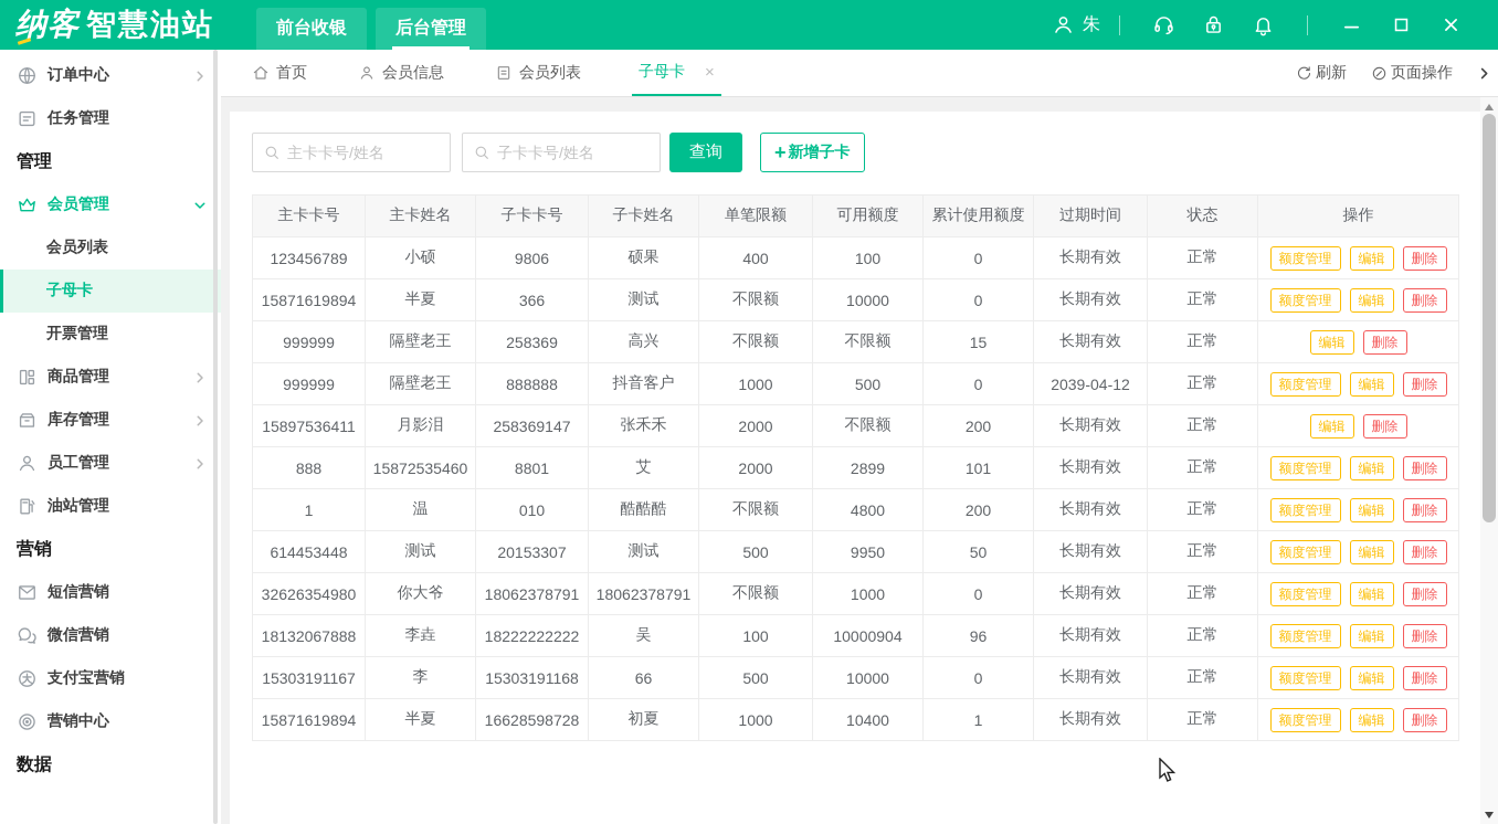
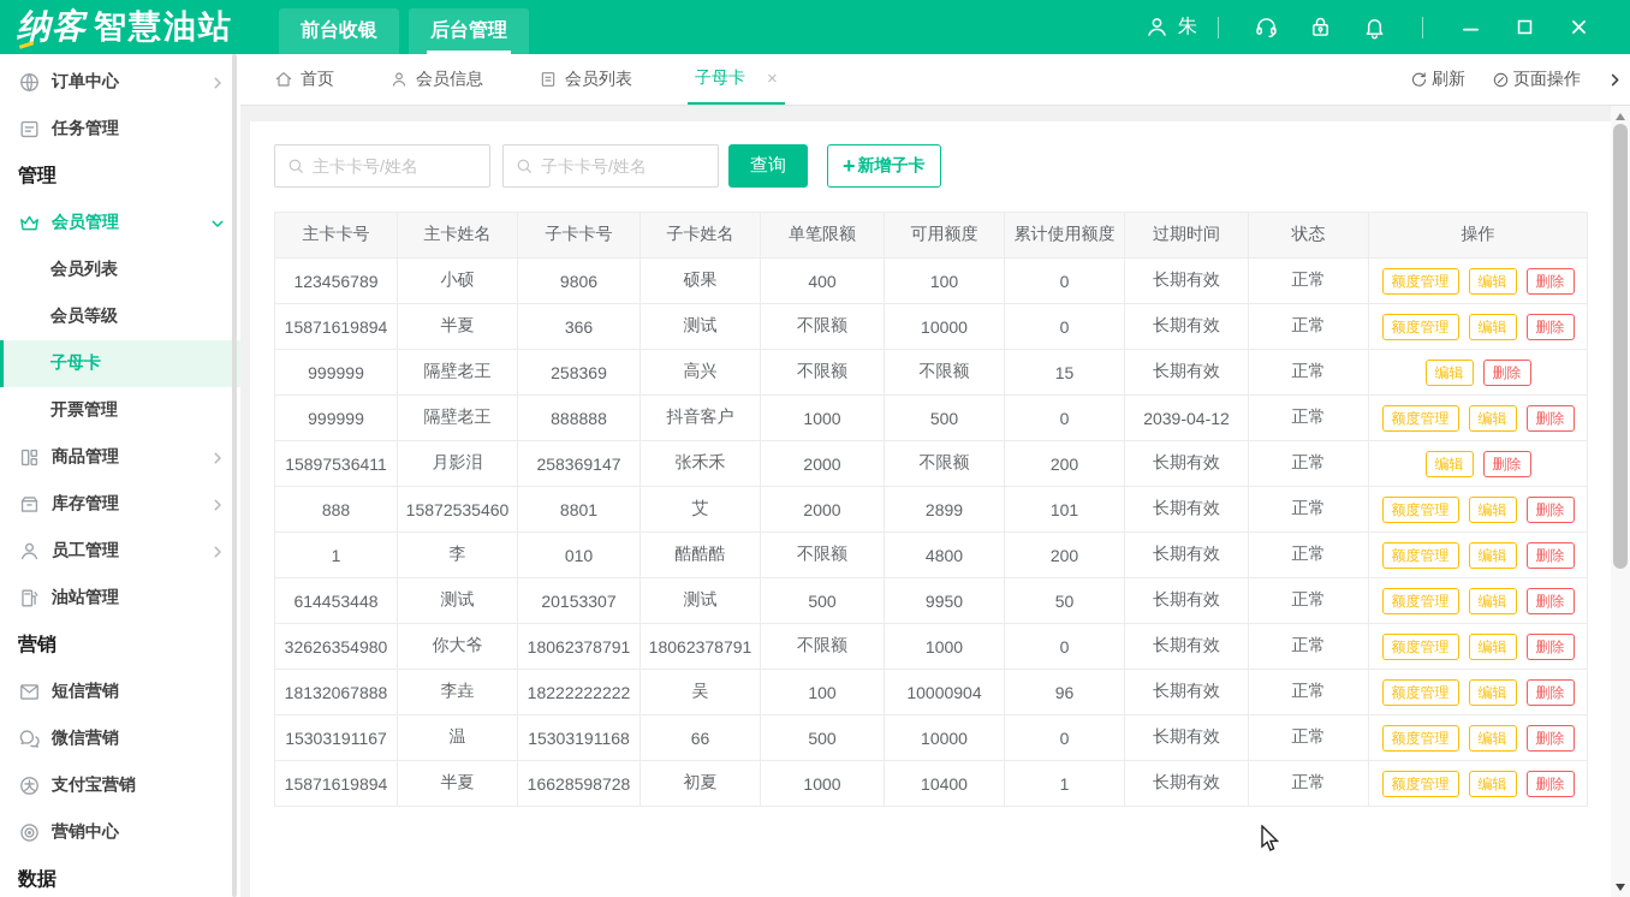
  纳客
  智慧油站
  前台收银
  后台管理
  朱
  订单中心
  任务管理
  管理
  会员管理
  会员列表
+ 会员等级
  子母卡
  开票管理
  商品管理
  库存管理
  员工管理
  油站管理
  营销
  短信营销
  微信营销
  支付宝营销
  营销中心
  数据
  首页
  会员信息
  会员列表
  子母卡
  ×
  刷新
  页面操作
  主卡卡号/姓名
  子卡卡号/姓名
  查询
  +
  新增子卡
  主卡卡号	主卡姓名	子卡卡号	子卡姓名	单笔限额	可用额度	累计使用额度	过期时间	状态	操作
  123456789	小硕	9806	硕果	400	100	0	长期有效	正常	额度管理 编辑 删除
  15871619894	半夏	366	测试	不限额	10000	0	长期有效	正常	额度管理 编辑 删除
  999999	隔壁老王	258369	高兴	不限额	不限额	15	长期有效	正常	编辑 删除
  999999	隔壁老王	888888	抖音客户	1000	500	0	2039-04-12	正常	额度管理 编辑 删除
  15897536411	月影泪	258369147	张禾禾	2000	不限额	200	长期有效	正常	编辑 删除
  888	15872535460	8801	艾	2000	2899	101	长期有效	正常	额度管理 编辑 删除
- 1	温	010	酷酷酷	不限额	4800	200	长期有效	正常	额度管理 编辑 删除
+ 1	李	010	酷酷酷	不限额	4800	200	长期有效	正常	额度管理 编辑 删除
  614453448	测试	20153307	测试	500	9950	50	长期有效	正常	额度管理 编辑 删除
  32626354980	你大爷	18062378791	18062378791	不限额	1000	0	长期有效	正常	额度管理 编辑 删除
  18132067888	李垚	18222222222	吴	100	10000904	96	长期有效	正常	额度管理 编辑 删除
- 15303191167	李	15303191168	66	500	10000	0	长期有效	正常	额度管理 编辑 删除
+ 15303191167	温	15303191168	66	500	10000	0	长期有效	正常	额度管理 编辑 删除
  15871619894	半夏	16628598728	初夏	1000	10400	1	长期有效	正常	额度管理 编辑 删除
